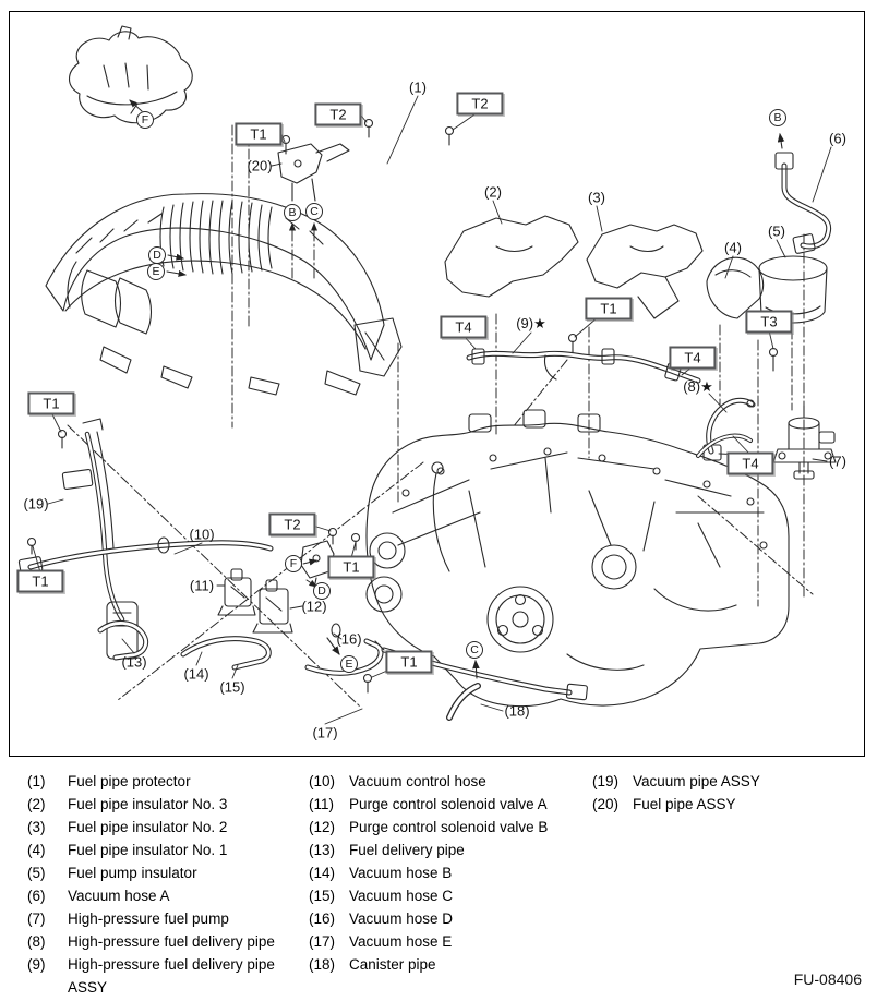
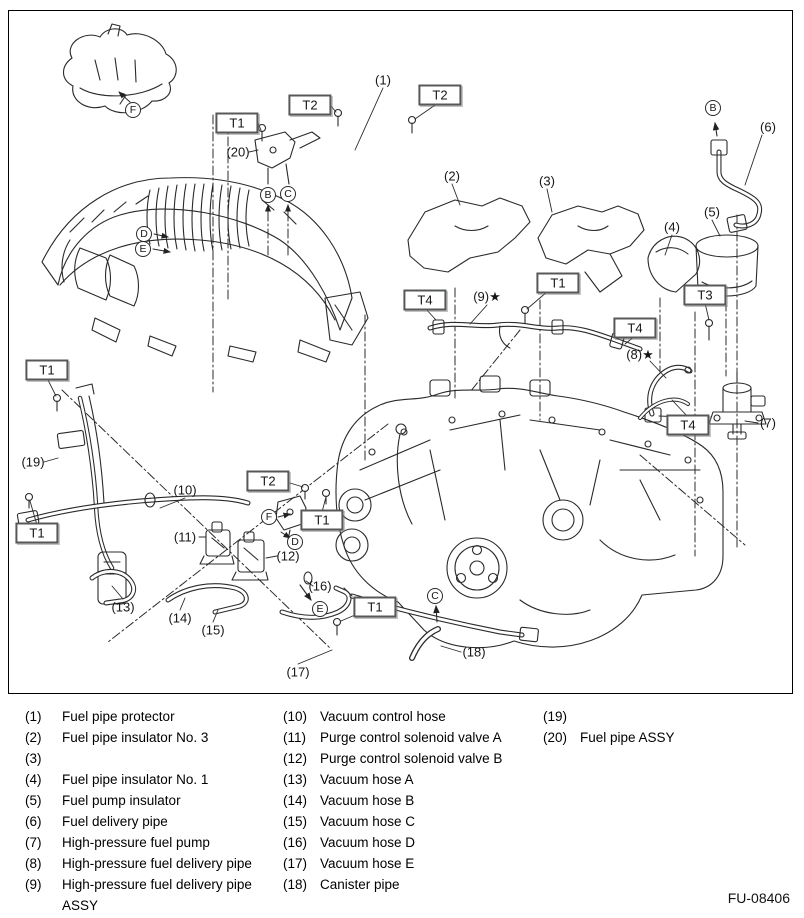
  (1)
  (2)
  (3)
  (4)
  (5)
  (6)
  (7)
  (8)★
  (9)★
  (10)
  (11)
  (12)
  (13)
  (14)
  (15)
  (16)
  (17)
  (18)
  (19)
  (20)
  T1
  T2
  T2
  T4
  T1
  T4
  T3
  T4
  T1
  T1
  T2
  T1
  T1
  F
  B
  C
  D
  E
  B
  F
  D
  E
  C
  FU-08406
  (1)
  Fuel pipe protector
  (2)
  Fuel pipe insulator No. 3
  (3)
- Fuel pipe insulator No. 2
  (4)
  Fuel pipe insulator No. 1
  (5)
  Fuel pump insulator
  (6)
- Vacuum hose A
+ Fuel delivery pipe
  (7)
  High-pressure fuel pump
  (8)
  High-pressure fuel delivery pipe
  (9)
  High-pressure fuel delivery pipe ASSY
  (10)
  Vacuum control hose
  (11)
  Purge control solenoid valve A
  (12)
  Purge control solenoid valve B
  (13)
- Fuel delivery pipe
+ Vacuum hose A
  (14)
  Vacuum hose B
  (15)
  Vacuum hose C
  (16)
  Vacuum hose D
  (17)
  Vacuum hose E
  (18)
  Canister pipe
  (19)
- Vacuum pipe ASSY
  (20)
  Fuel pipe ASSY
